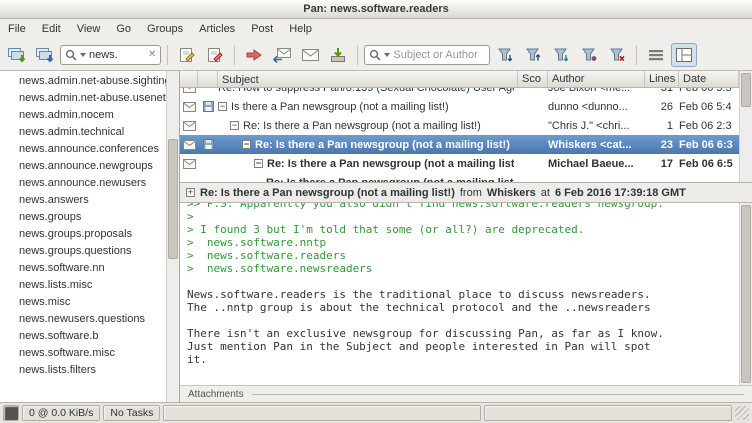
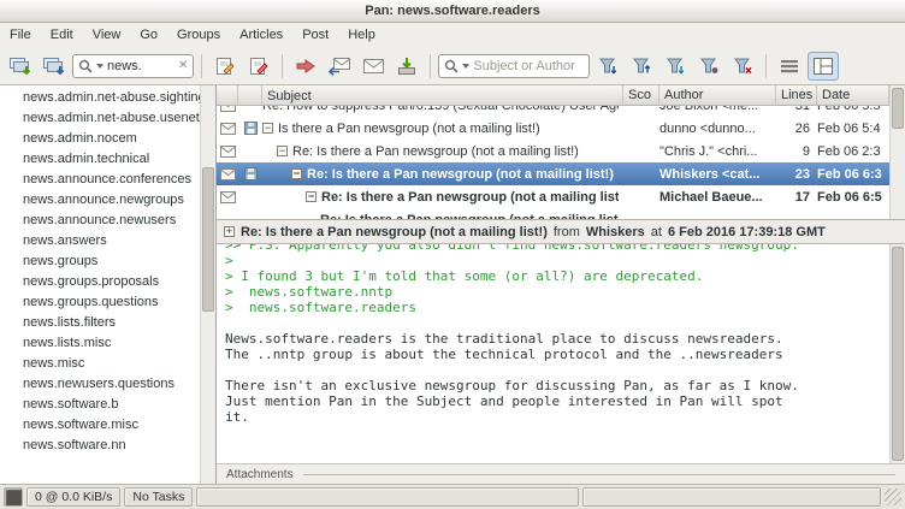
  Pan: news.software.readers
  File
  Edit
  View
  Go
  Groups
  Articles
  Post
  Help
  news.
  ✕
  Subject or Author
  news.admin.net-abuse.sightin
  news.admin.net-abuse.usenet
  news.admin.nocem
  news.admin.technical
  news.announce.conferences
  news.announce.newgroups
  news.announce.newusers
  news.answers
  news.groups
  news.groups.proposals
  news.groups.questions
- news.software.nn
+ news.lists.filters
  news.lists.misc
  news.misc
  news.newusers.questions
  news.software.b
  news.software.misc
- news.lists.filters
+ news.software.nn
  Subject
  Sco
  Author
  Lines
  Date
  Re: How to suppress Pan/0.139 (Sexual Chocolate) User Ag
  Joe Bixon <me...
  31
  Feb 06 5:5
  −
  Is there a Pan newsgroup (not a mailing list!)
  dunno <dunno...
  26
  Feb 06 5:4
  −
  Re: Is there a Pan newsgroup (not a mailing list!)
  "Chris J." <chri...
- 1
+ 9
  Feb 06 2:3
  −
  Re: Is there a Pan newsgroup (not a mailing list!)
  Whiskers <cat...
  23
  Feb 06 6:3
  −
  Re: Is there a Pan newsgroup (not a mailing list
  Michael Baeue...
  17
  Feb 06 6:5
  +
  Re: Is there a Pan newsgroup (not a mailing list!)
  from
  Whiskers
  at
  6 Feb 2016 17:39:18 GMT
  >> P.S. Apparently you also didn't find news.software.readers newsgroup.
  >
  > I found 3 but I'm told that some (or all?) are deprecated.
  > news.software.nntp
  > news.software.readers
- > news.software.newsreaders
  News.software.readers is the traditional place to discuss newsreaders.
  The ..nntp group is about the technical protocol and the ..newsreaders
  There isn't an exclusive newsgroup for discussing Pan, as far as I know.
  Just mention Pan in the Subject and people interested in Pan will spot
  it.
  Attachments
  0 @ 0.0 KiB/s
  No Tasks
